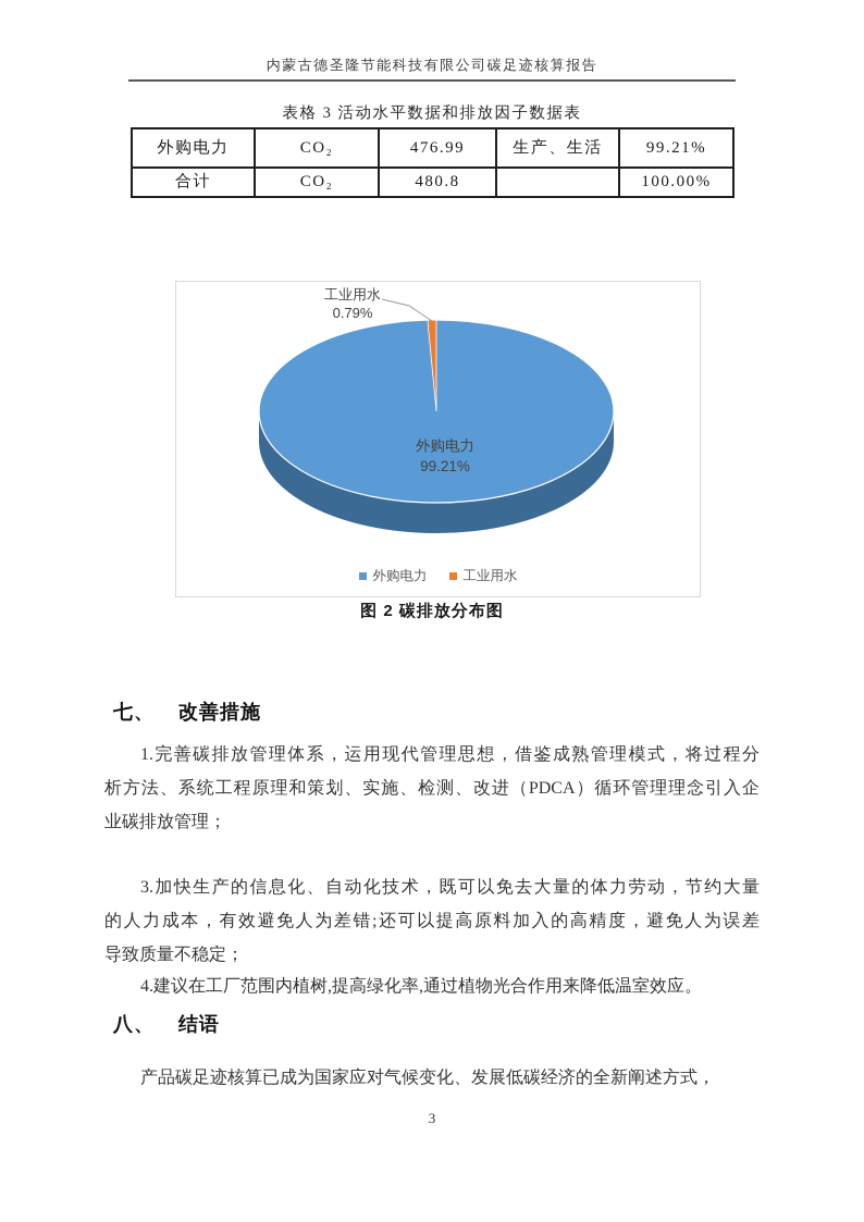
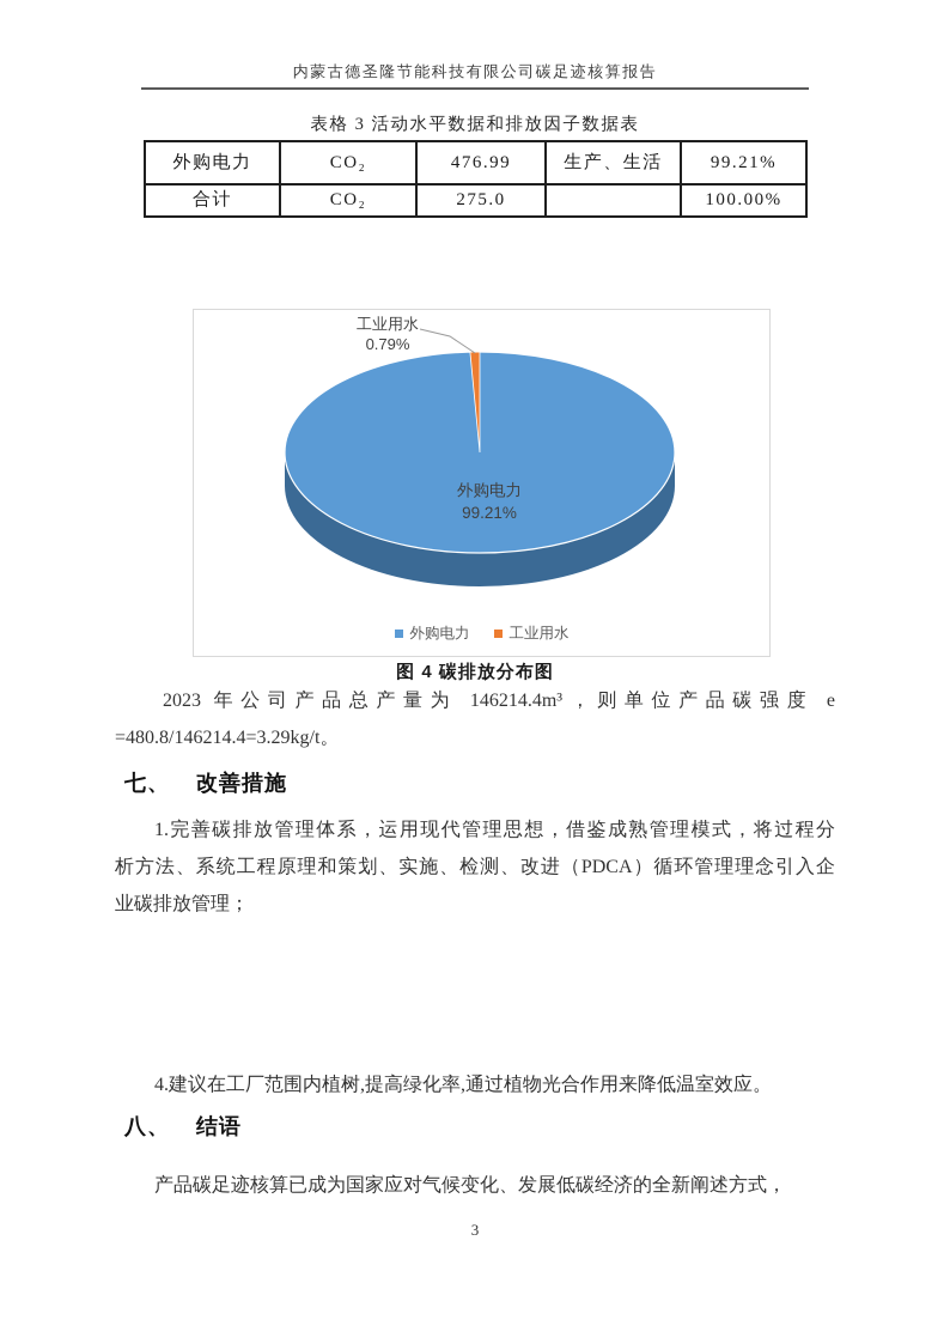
  内蒙古德圣隆节能科技有限公司碳足迹核算报告
  表格 3 活动水平数据和排放因子数据表
  外购电力	CO₂	476.99	生产、生活	99.21%
- 合计	CO₂	480.8		100.00%
+ 合计	CO₂	275.0		100.00%
  工业用水
  0.79%
  外购电力
  99.21%
  外购电力
  工业用水
- 图 2 碳排放分布图
+ 图 4 碳排放分布图
+ 2023 年公司产品总产量为 146214.4m³，则单位产品碳强度 e
+ =480.8/146214.4=3.29kg/t。
  七、 改善措施
  1.完善碳排放管理体系，运用现代管理思想，借鉴成熟管理模式，将过程分
  析方法、系统工程原理和策划、实施、检测、改进（PDCA）循环管理理念引入企
  业碳排放管理；
- 3.加快生产的信息化、自动化技术，既可以免去大量的体力劳动，节约大量
- 的人力成本，有效避免人为差错;还可以提高原料加入的高精度，避免人为误差
- 导致质量不稳定；
  4.建议在工厂范围内植树,提高绿化率,通过植物光合作用来降低温室效应。
  八、 结语
  产品碳足迹核算已成为国家应对气候变化、发展低碳经济的全新阐述方式，
  3
